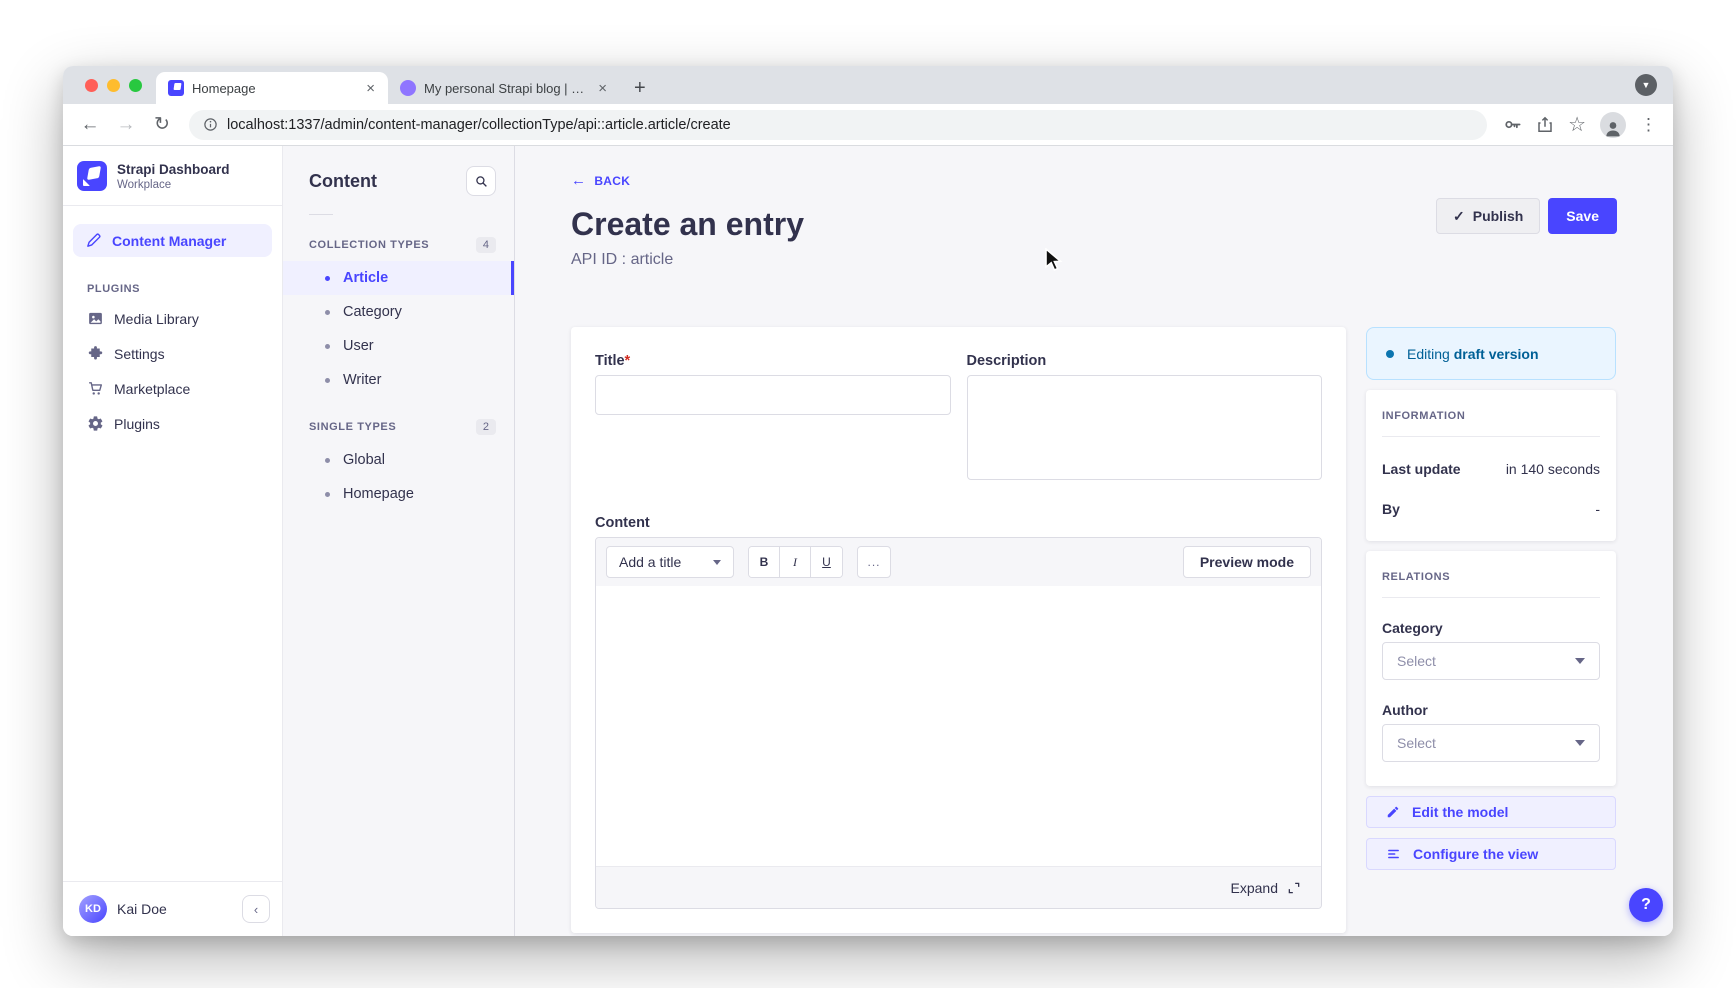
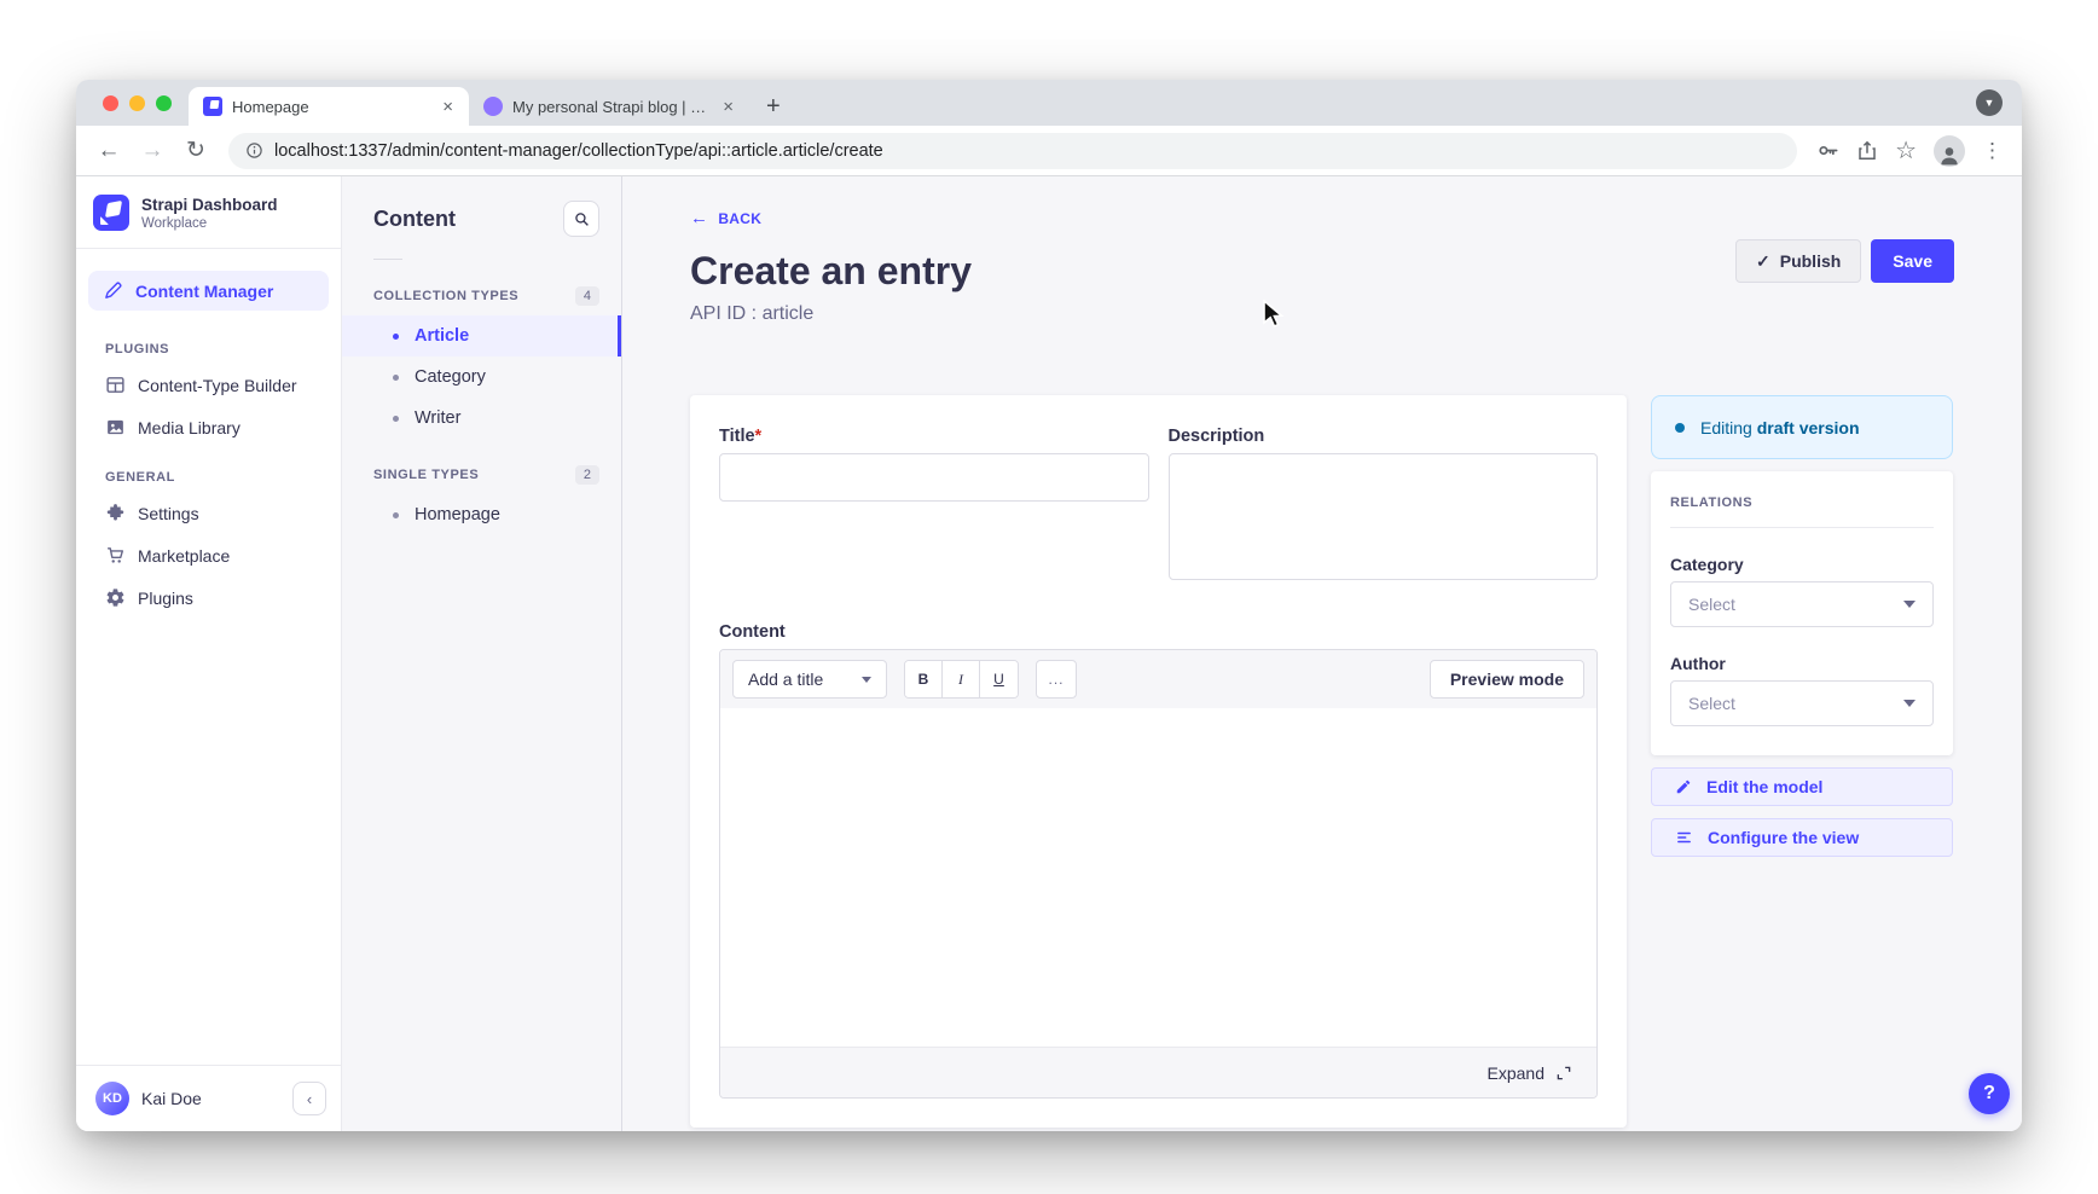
  Homepage
  ×
  My personal Strapi blog | Str
  ×
  +
  ▼
  ←
  →
  ↻
  localhost:1337/admin/content-manager/collectionType/api::article.article/create
  ☆
  ⋮
  Strapi Dashboard
  Workplace
  Content Manager
  PLUGINS
+ Content-Type Builder
  Media Library
+ GENERAL
  Settings
  Marketplace
  Plugins
  KD
  Kai Doe
  ‹
  Content
  COLLECTION TYPES
  4
  Article
  Category
- User
  Writer
  SINGLE TYPES
  2
- Global
  Homepage
  ←
  BACK
  Create an entry
  API ID : article
  ✓
  Publish
  Save
  Title*
  Description
  Content
  Add a title
  B
  I
  U
  ...
  Preview mode
  Expand
  Editing draft version
- INFORMATION
- Last update
- in 140 seconds
- By
- -
  RELATIONS
  Category
  Select
  Author
  Select
  Edit the model
  Configure the view
  ?
